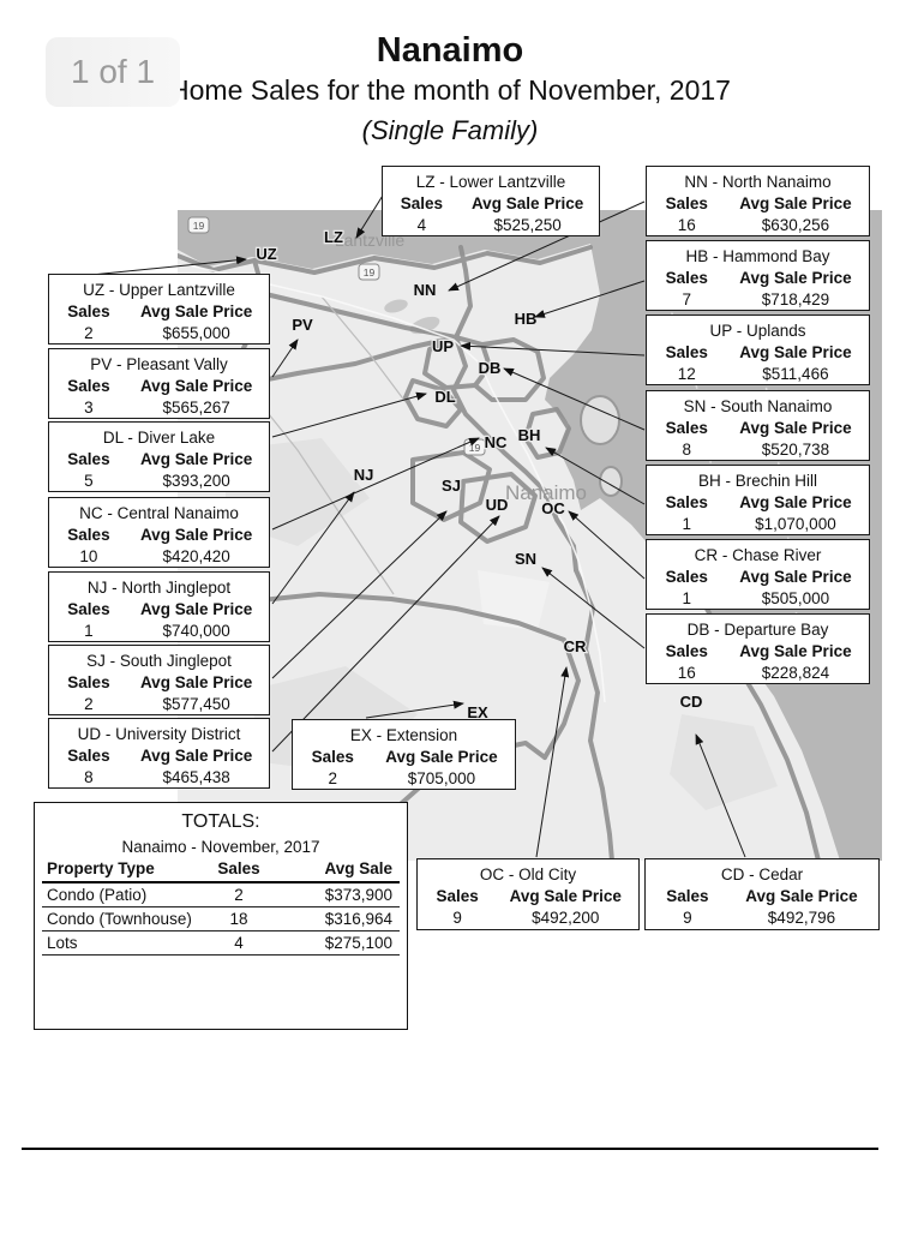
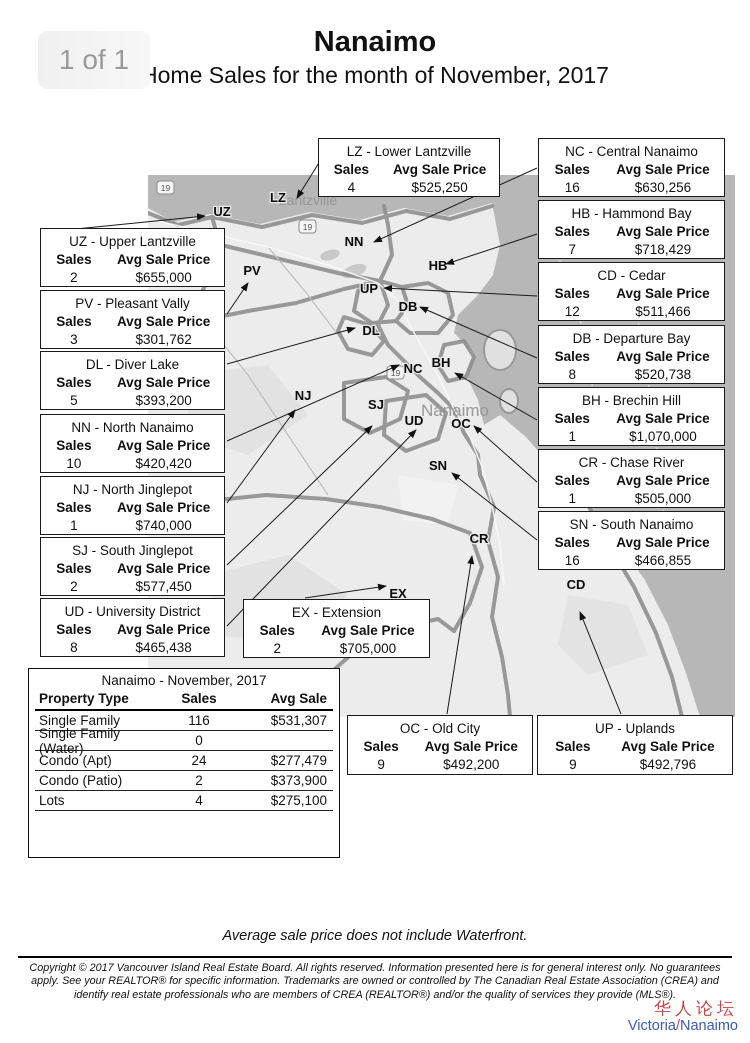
  Nanaimo
  ome Sales for the month of November, 2017
- (Single Family)
  1 of 1
  19
  19
  19
  Lantzville
  Nanaimo
  UZ
  LZ
  NN
  PV
  HB
  UP
  DB
  DL
  NC
  BH
  NJ
  SJ
  UD
  OC
  SN
  CR
  EX
  CD
  UZ - Upper Lantzville
  Sales
  Avg Sale Price
  2
  $655,000
  PV - Pleasant Vally
  Sales
  Avg Sale Price
  3
- $565,267
+ $301,762
  DL - Diver Lake
  Sales
  Avg Sale Price
  5
  $393,200
- NC - Central Nanaimo
+ NN - North Nanaimo
  Sales
  Avg Sale Price
  10
  $420,420
  NJ - North Jinglepot
  Sales
  Avg Sale Price
  1
  $740,000
  SJ - South Jinglepot
  Sales
  Avg Sale Price
  2
  $577,450
  UD - University District
  Sales
  Avg Sale Price
  8
  $465,438
  LZ - Lower Lantzville
  Sales
  Avg Sale Price
  4
  $525,250
- NN - North Nanaimo
+ NC - Central Nanaimo
  Sales
  Avg Sale Price
  16
  $630,256
  HB - Hammond Bay
  Sales
  Avg Sale Price
  7
  $718,429
- UP - Uplands
+ CD - Cedar
  Sales
  Avg Sale Price
  12
  $511,466
- SN - South Nanaimo
+ DB - Departure Bay
  Sales
  Avg Sale Price
  8
  $520,738
  BH - Brechin Hill
  Sales
  Avg Sale Price
  1
  $1,070,000
  CR - Chase River
  Sales
  Avg Sale Price
  1
  $505,000
- DB - Departure Bay
+ SN - South Nanaimo
  Sales
  Avg Sale Price
  16
- $228,824
+ $466,855
  EX - Extension
  Sales
  Avg Sale Price
  2
  $705,000
  OC - Old City
  Sales
  Avg Sale Price
  9
  $492,200
- CD - Cedar
+ UP - Uplands
  Sales
  Avg Sale Price
  9
  $492,796
- TOTALS:
  Nanaimo - November, 2017
  Property Type
  Sales
  Avg Sale
+ Single Family
+ 116
+ $531,307
+ Single Family (Water)
+ 0
+ Condo (Apt)
+ 24
+ $277,479
  Condo (Patio)
  2
  $373,900
- Condo (Townhouse)
- 18
- $316,964
  Lots
  4
  $275,100
+ Average sale price does not include Waterfront.
+ Copyright © 2017 Vancouver Island Real Estate Board. All rights reserved. Information presented here is for general interest only. No guarantees apply. See your REALTOR® for specific information. Trademarks are owned or controlled by The Canadian Real Estate Association (CREA) and identify real estate professionals who are members of CREA (REALTOR®) and/or the quality of services they provide (MLS®).
+ 华人论坛
+ Victoria/Nanaimo
